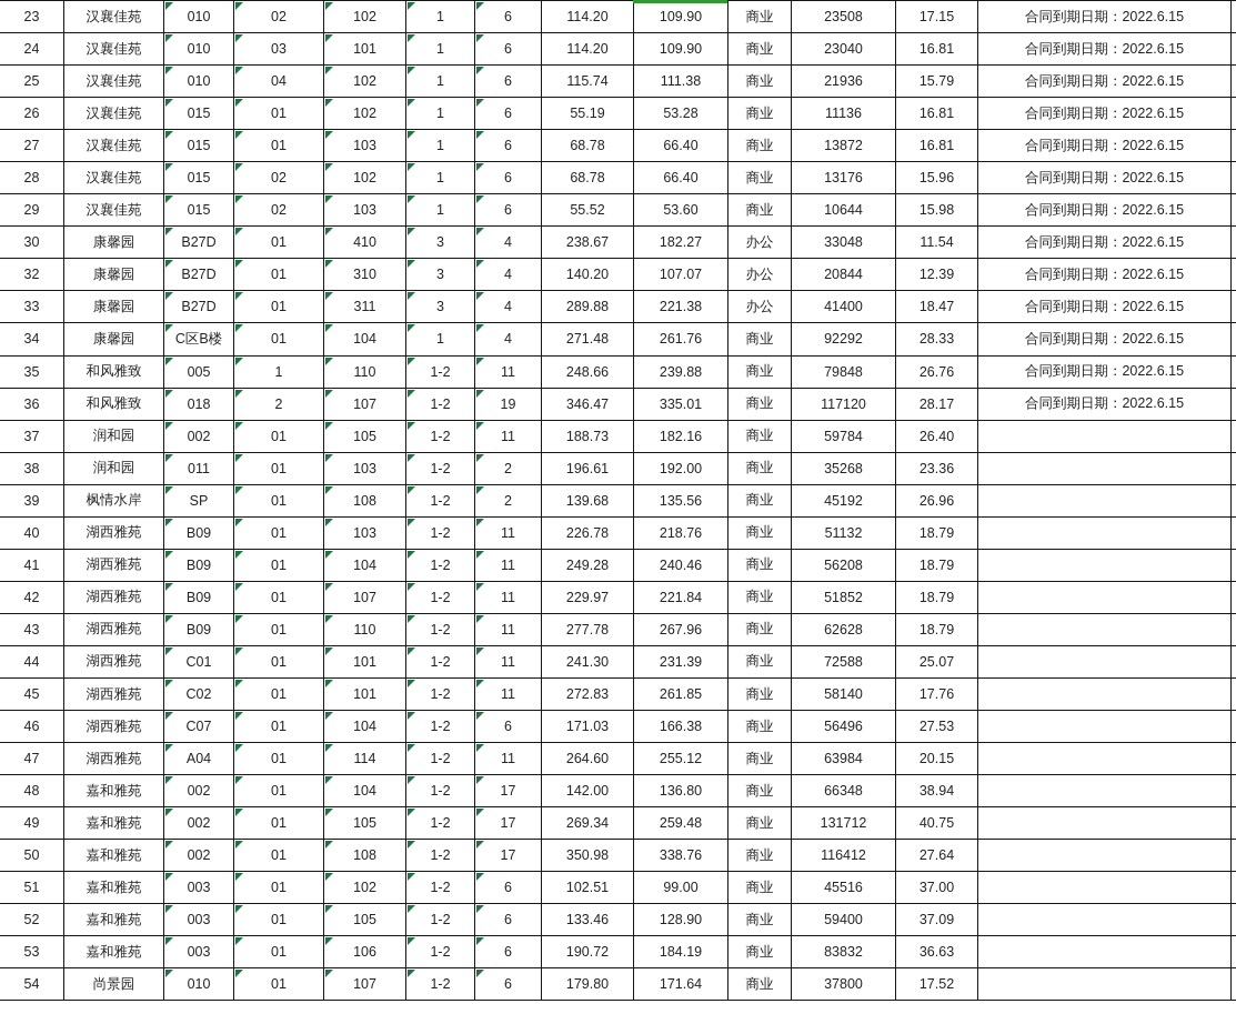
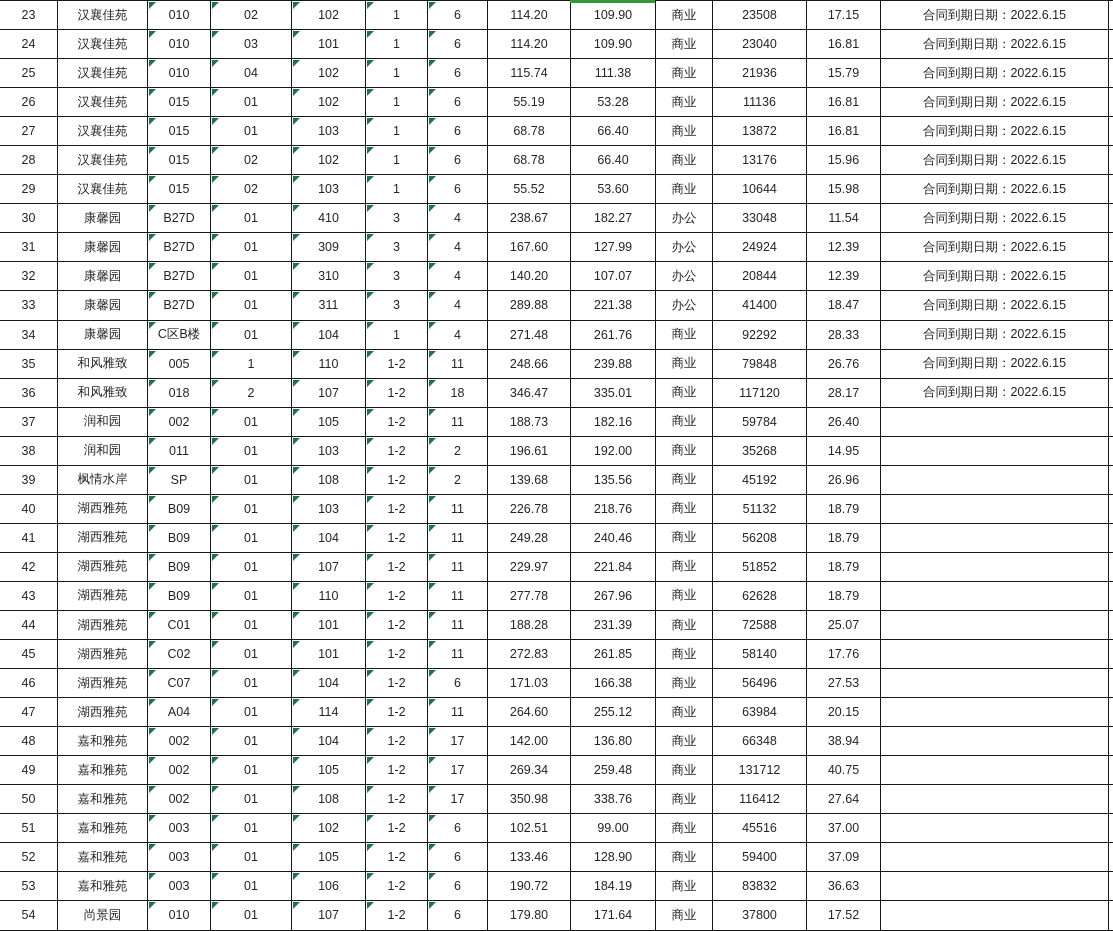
  23	汉襄佳苑	010	02	102	1	6	114.20	109.90	商业	23508	17.15	合同到期日期：2022.6.15
  24	汉襄佳苑	010	03	101	1	6	114.20	109.90	商业	23040	16.81	合同到期日期：2022.6.15
  25	汉襄佳苑	010	04	102	1	6	115.74	111.38	商业	21936	15.79	合同到期日期：2022.6.15
  26	汉襄佳苑	015	01	102	1	6	55.19	53.28	商业	11136	16.81	合同到期日期：2022.6.15
  27	汉襄佳苑	015	01	103	1	6	68.78	66.40	商业	13872	16.81	合同到期日期：2022.6.15
  28	汉襄佳苑	015	02	102	1	6	68.78	66.40	商业	13176	15.96	合同到期日期：2022.6.15
  29	汉襄佳苑	015	02	103	1	6	55.52	53.60	商业	10644	15.98	合同到期日期：2022.6.15
  30	康馨园	B27D	01	410	3	4	238.67	182.27	办公	33048	11.54	合同到期日期：2022.6.15
+ 31	康馨园	B27D	01	309	3	4	167.60	127.99	办公	24924	12.39	合同到期日期：2022.6.15
  32	康馨园	B27D	01	310	3	4	140.20	107.07	办公	20844	12.39	合同到期日期：2022.6.15
  33	康馨园	B27D	01	311	3	4	289.88	221.38	办公	41400	18.47	合同到期日期：2022.6.15
  34	康馨园	C区B楼	01	104	1	4	271.48	261.76	商业	92292	28.33	合同到期日期：2022.6.15
  35	和风雅致	005	1	110	1-2	11	248.66	239.88	商业	79848	26.76	合同到期日期：2022.6.15
- 36	和风雅致	018	2	107	1-2	19	346.47	335.01	商业	117120	28.17	合同到期日期：2022.6.15
+ 36	和风雅致	018	2	107	1-2	18	346.47	335.01	商业	117120	28.17	合同到期日期：2022.6.15
  37	润和园	002	01	105	1-2	11	188.73	182.16	商业	59784	26.40
- 38	润和园	011	01	103	1-2	2	196.61	192.00	商业	35268	23.36
+ 38	润和园	011	01	103	1-2	2	196.61	192.00	商业	35268	14.95
  39	枫情水岸	SP	01	108	1-2	2	139.68	135.56	商业	45192	26.96
  40	湖西雅苑	B09	01	103	1-2	11	226.78	218.76	商业	51132	18.79
  41	湖西雅苑	B09	01	104	1-2	11	249.28	240.46	商业	56208	18.79
  42	湖西雅苑	B09	01	107	1-2	11	229.97	221.84	商业	51852	18.79
  43	湖西雅苑	B09	01	110	1-2	11	277.78	267.96	商业	62628	18.79
- 44	湖西雅苑	C01	01	101	1-2	11	241.30	231.39	商业	72588	25.07
+ 44	湖西雅苑	C01	01	101	1-2	11	188.28	231.39	商业	72588	25.07
  45	湖西雅苑	C02	01	101	1-2	11	272.83	261.85	商业	58140	17.76
  46	湖西雅苑	C07	01	104	1-2	6	171.03	166.38	商业	56496	27.53
  47	湖西雅苑	A04	01	114	1-2	11	264.60	255.12	商业	63984	20.15
  48	嘉和雅苑	002	01	104	1-2	17	142.00	136.80	商业	66348	38.94
  49	嘉和雅苑	002	01	105	1-2	17	269.34	259.48	商业	131712	40.75
  50	嘉和雅苑	002	01	108	1-2	17	350.98	338.76	商业	116412	27.64
  51	嘉和雅苑	003	01	102	1-2	6	102.51	99.00	商业	45516	37.00
  52	嘉和雅苑	003	01	105	1-2	6	133.46	128.90	商业	59400	37.09
  53	嘉和雅苑	003	01	106	1-2	6	190.72	184.19	商业	83832	36.63
  54	尚景园	010	01	107	1-2	6	179.80	171.64	商业	37800	17.52
